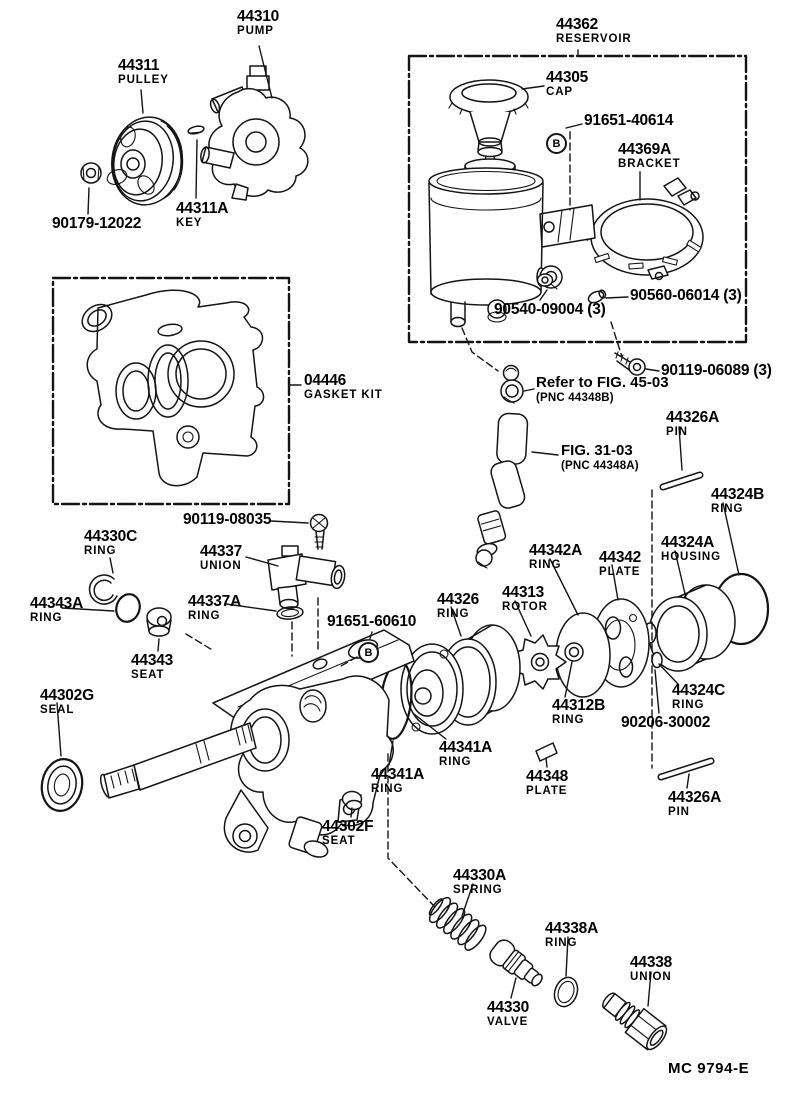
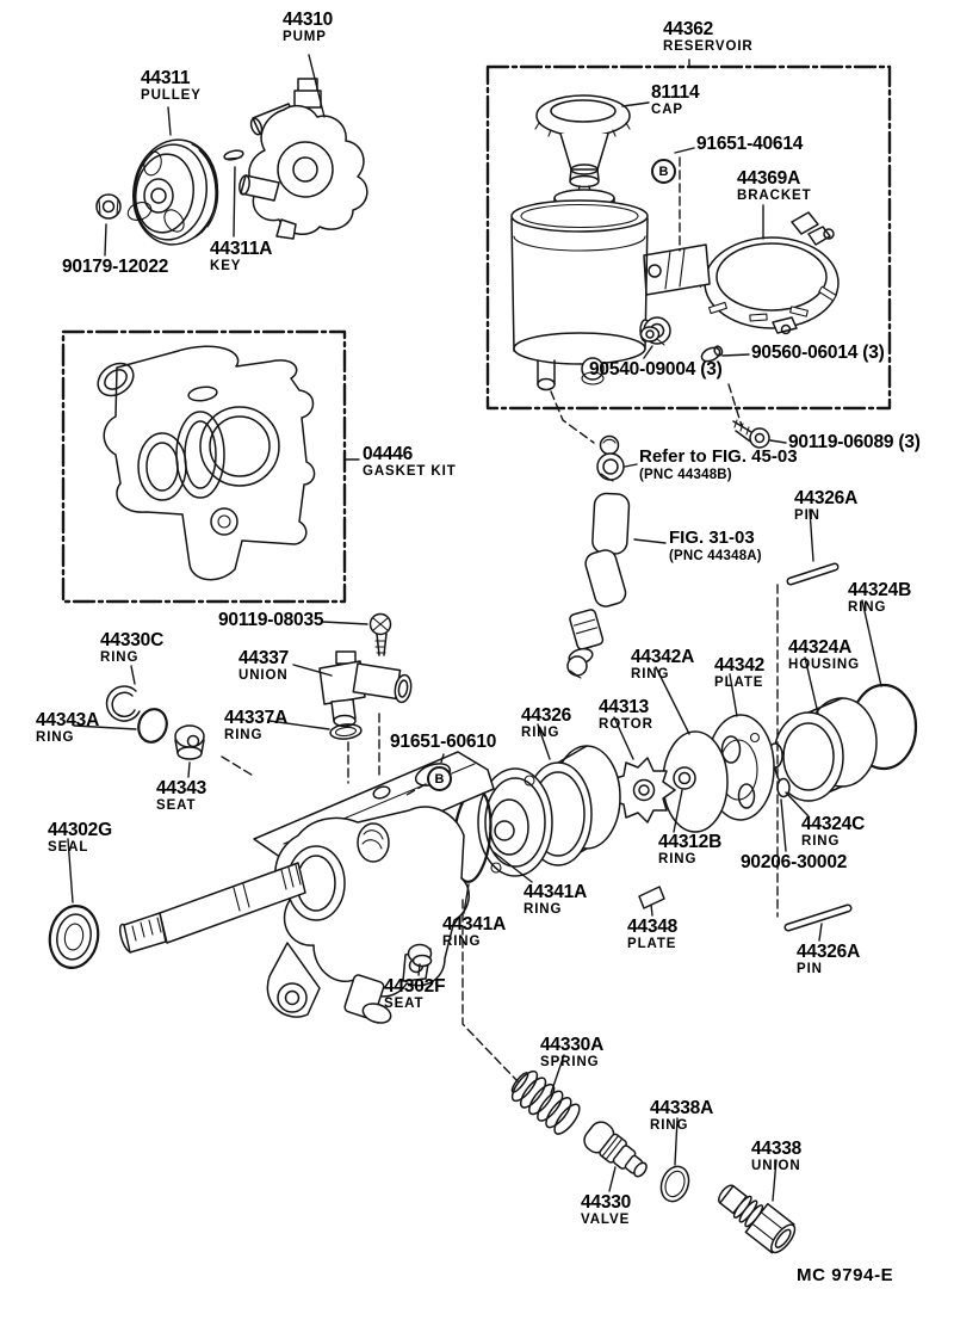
  B
  B
  44310
  PUMP
  44311
  PULLEY
  44311A
  KEY
  90179-12022
  44362
  RESERVOIR
- 44305
+ 81114
  CAP
  91651-40614
  44369A
  BRACKET
  90540-09004 (3)
  90560-06014 (3)
  90119-06089 (3)
  Refer to FIG. 45-03
  (PNC 44348B)
  04446
  GASKET KIT
  90119-08035
  44330C
  RING
  44337
  UNION
  44343A
  RING
  44337A
  RING
  91651-60610
  44343
  SEAT
  44302G
  SEAL
  44326
  RING
  44313
  ROTOR
  44342A
  RING
  44342
  PLATE
  44324A
  HOUSING
  44326A
  PIN
  44324B
  RING
  FIG. 31-03
  (PNC 44348A)
  44324C
  RING
  90206-30002
  44312B
  RING
  44341A
  RING
  44341A
  RING
  44348
  PLATE
  44326A
  PIN
  44302F
  SEAT
  44330A
  SPRING
  44338A
  RING
  44330
  VALVE
  44338
  UNION
  MC 9794-E
